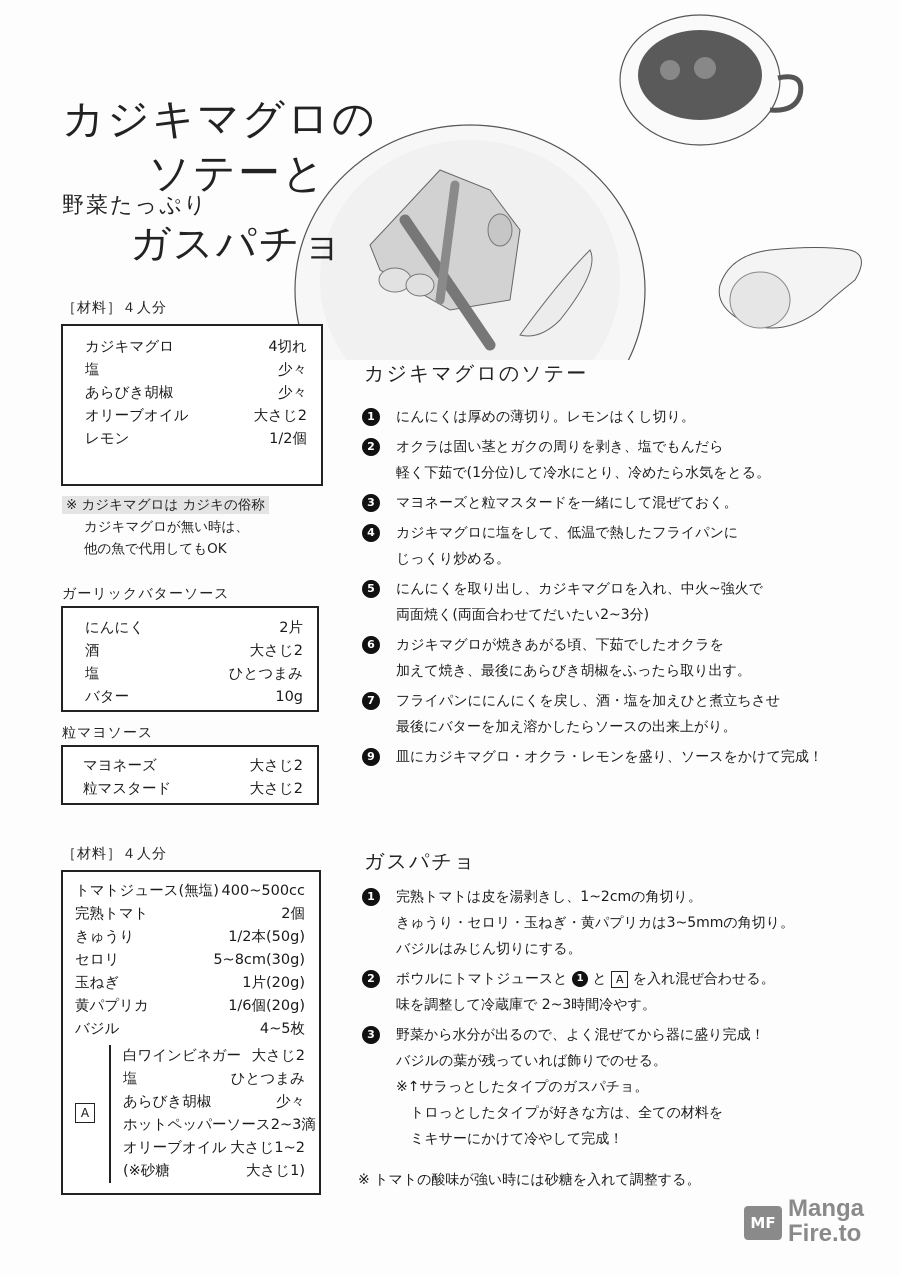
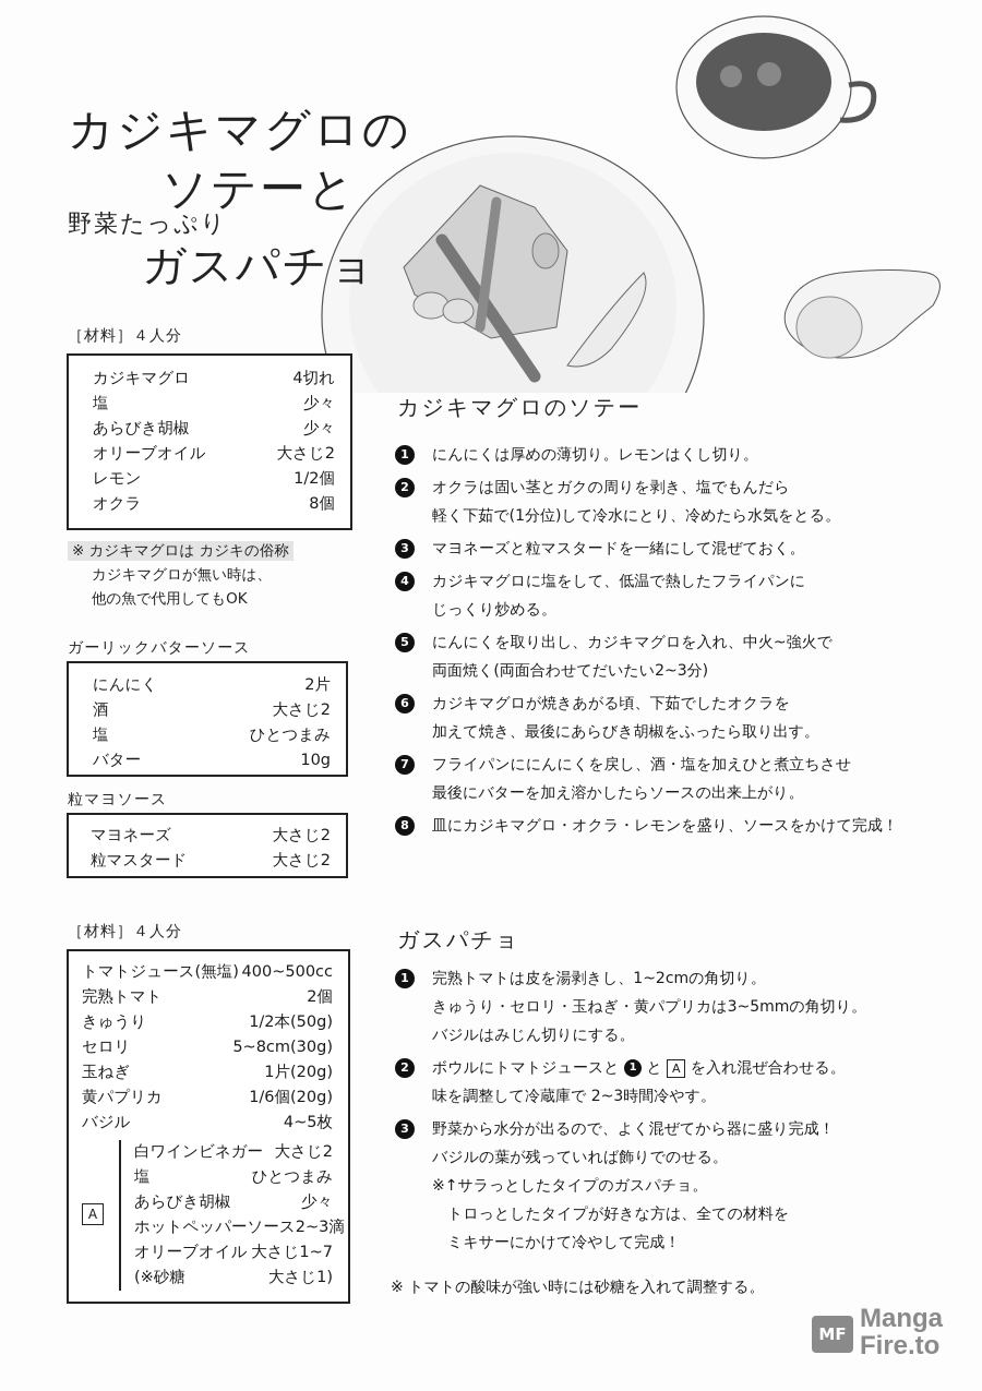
  カジキマグロの
  ソテーと
  野菜たっぷり
  ガスパチョ
  ［材料］４人分
  カジキマグロ
  4切れ
  塩
  少々
  あらびき胡椒
  少々
  オリーブオイル
  大さじ2
  レモン
  1/2個
+ オクラ
+ 8個
  ※ カジキマグロは カジキの俗称
  カジキマグロが無い時は、
  他の魚で代用してもOK
  ガーリックバターソース
  にんにく
  2片
  酒
  大さじ2
  塩
  ひとつまみ
  バター
  10g
  粒マヨソース
  マヨネーズ
  大さじ2
  粒マスタード
  大さじ2
  ［材料］４人分
  トマトジュース(無塩)
  400~500cc
  完熟トマト
  2個
  きゅうり
  1/2本(50g)
  セロリ
  5~8cm(30g)
  玉ねぎ
  1片(20g)
  黄パプリカ
  1/6個(20g)
  バジル
  4~5枚
  A
  白ワインビネガー
  大さじ2
  塩
  ひとつまみ
  あらびき胡椒
  少々
  ホットペッパーソース
  2~3滴
  オリーブオイル
- 大さじ1~2
+ 大さじ1~7
  (※砂糖
  大さじ1)
  カジキマグロのソテー
  1
  にんにくは厚めの薄切り。レモンはくし切り。
  2
  オクラは固い茎とガクの周りを剥き、塩でもんだら
  軽く下茹で(1分位)して冷水にとり、冷めたら水気をとる。
  3
  マヨネーズと粒マスタードを一緒にして混ぜておく。
  4
  カジキマグロに塩をして、低温で熱したフライパンに
  じっくり炒める。
  5
  にんにくを取り出し、カジキマグロを入れ、中火~強火で
  両面焼く(両面合わせてだいたい2~3分)
  6
  カジキマグロが焼きあがる頃、下茹でしたオクラを
  加えて焼き、最後にあらびき胡椒をふったら取り出す。
  7
  フライパンににんにくを戻し、酒・塩を加えひと煮立ちさせ
  最後にバターを加え溶かしたらソースの出来上がり。
- 9
+ 8
  皿にカジキマグロ・オクラ・レモンを盛り、ソースをかけて完成！
  ガスパチョ
  1
  完熟トマトは皮を湯剥きし、1~2cmの角切り。
  きゅうり・セロリ・玉ねぎ・黄パプリカは3~5mmの角切り。
  バジルはみじん切りにする。
  2
  ボウルにトマトジュースと 1 と A を入れ混ぜ合わせる。
  味を調整して冷蔵庫で 2~3時間冷やす。
  3
  野菜から水分が出るので、よく混ぜてから器に盛り完成！
  バジルの葉が残っていれば飾りでのせる。
  ※↑サラっとしたタイプのガスパチョ。
  トロっとしたタイプが好きな方は、全ての材料を
  ミキサーにかけて冷やして完成！
  ※ トマトの酸味が強い時には砂糖を入れて調整する。
  MF
  Manga
  Fire.to
